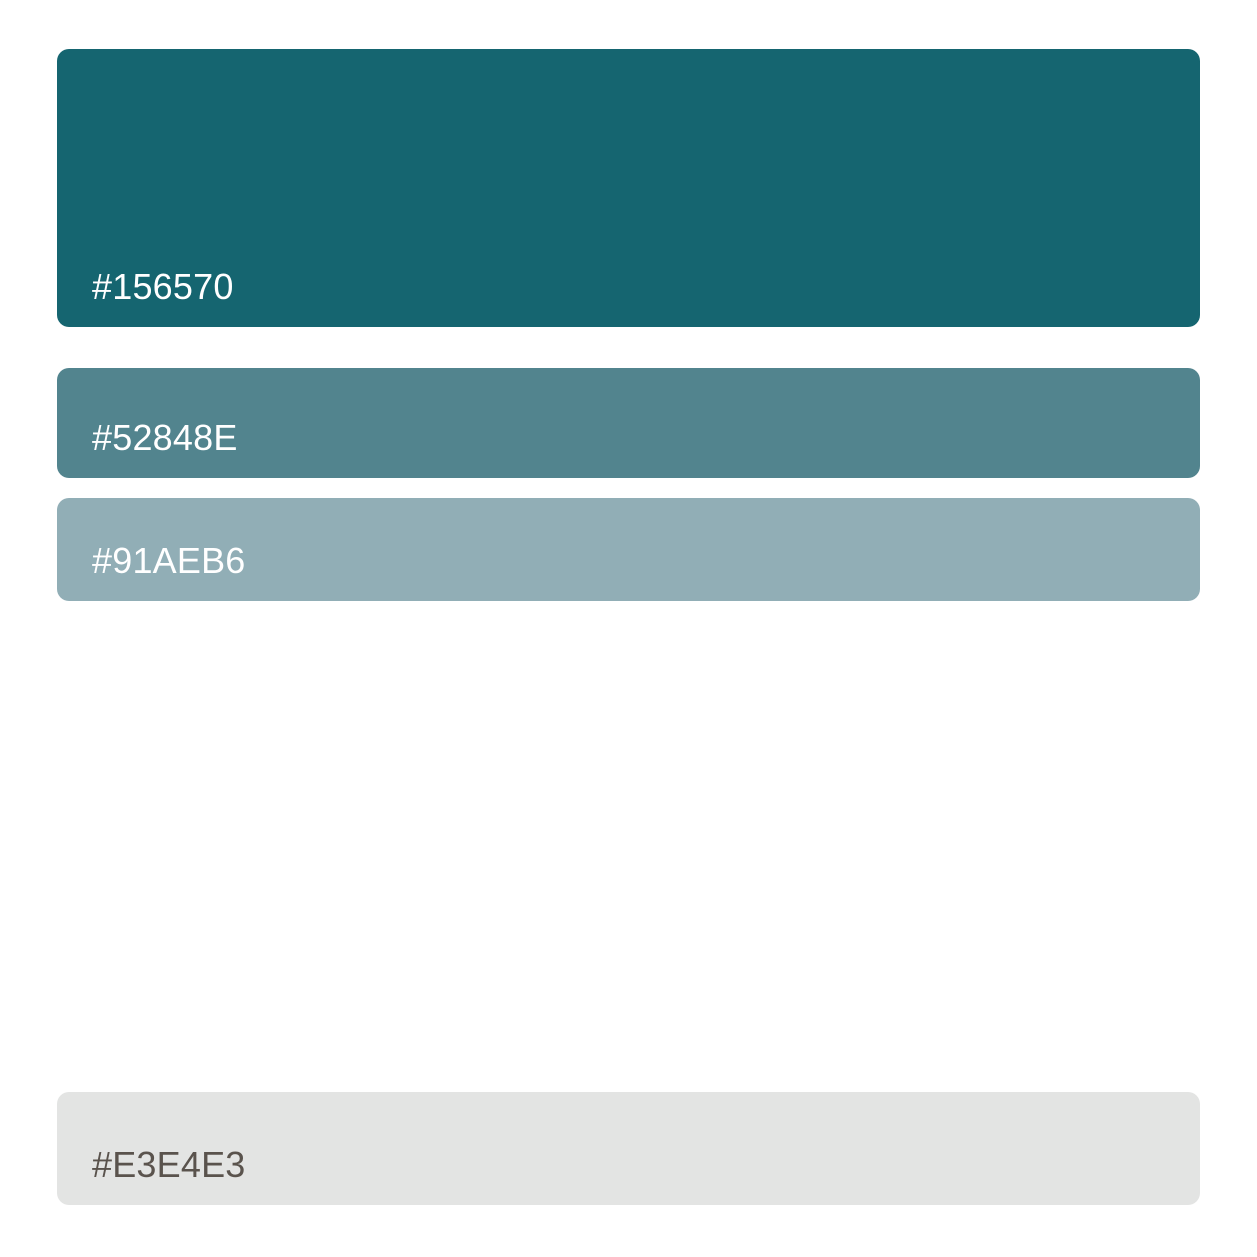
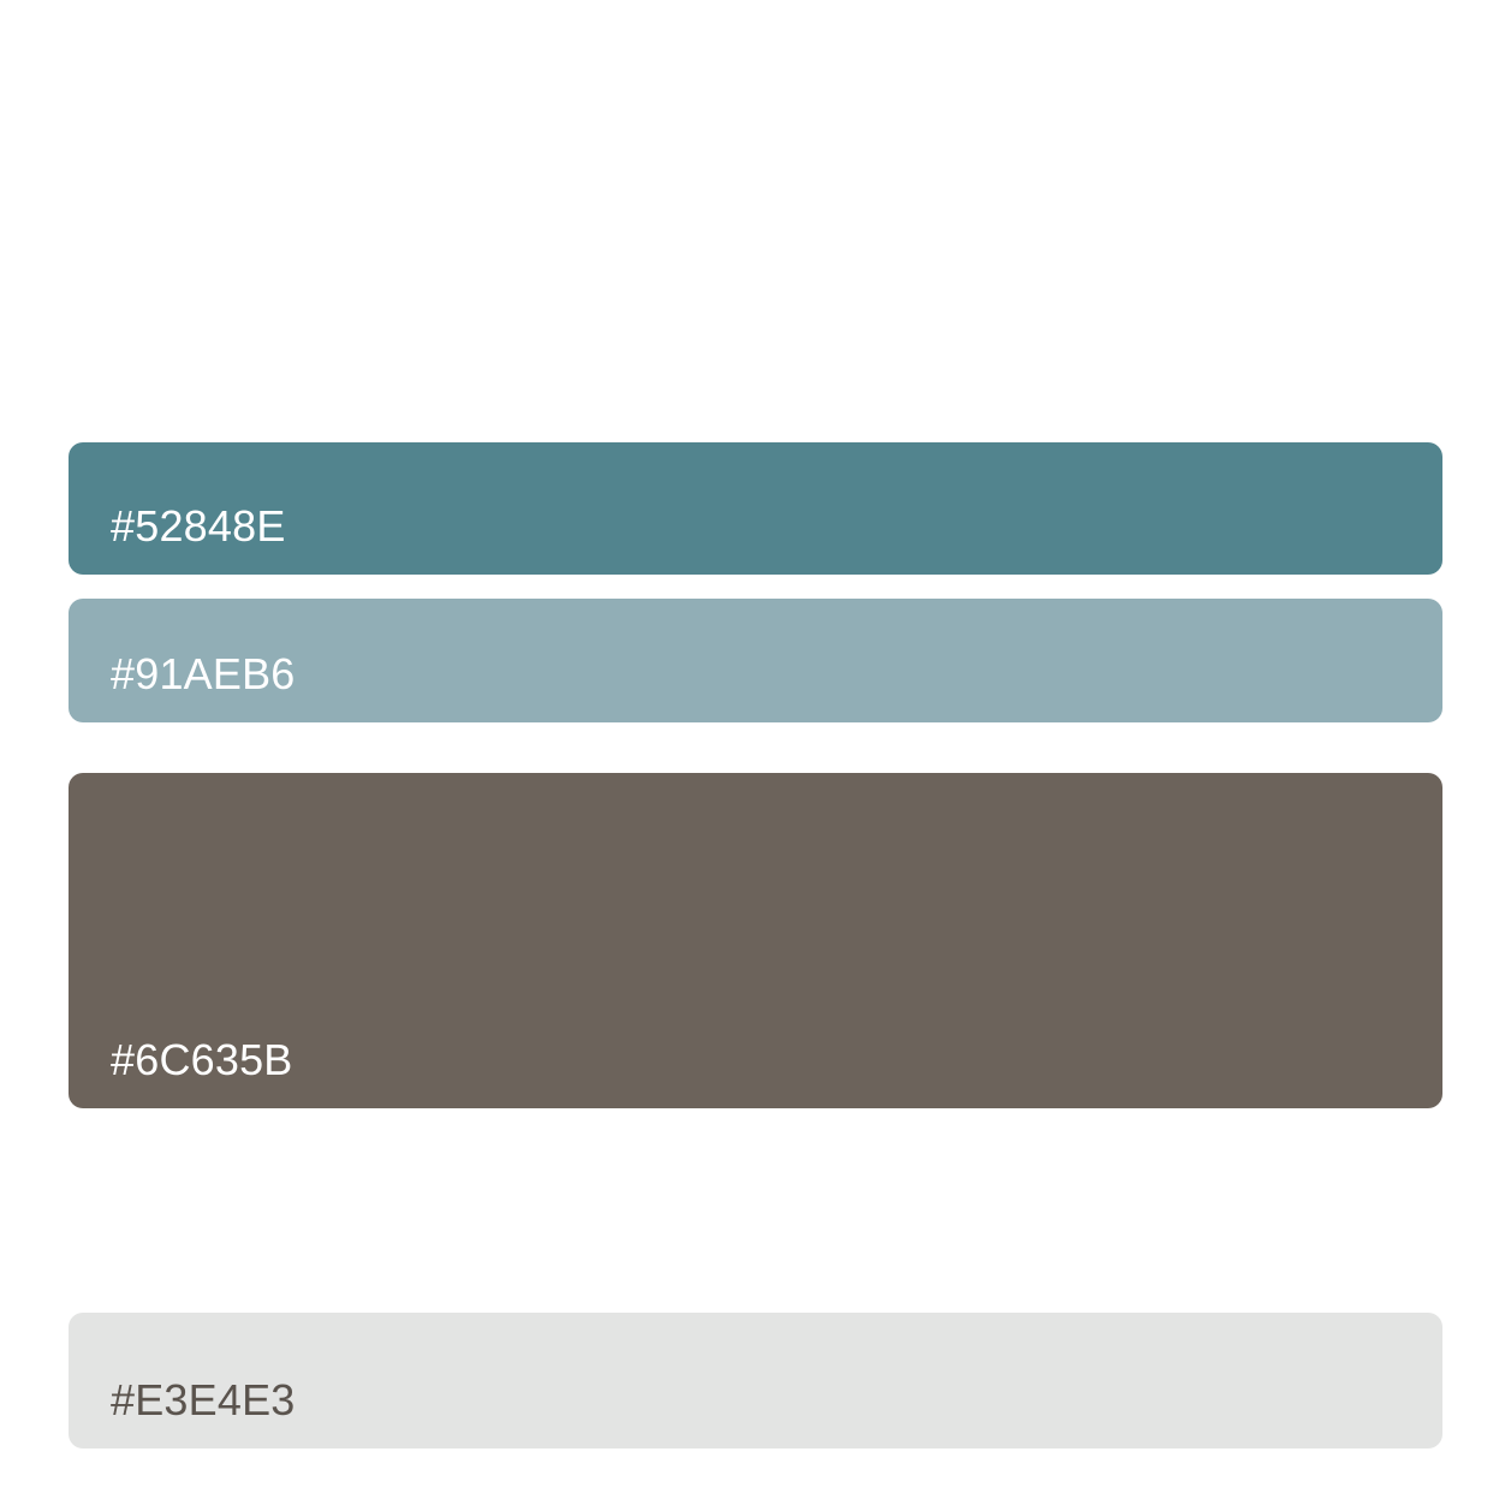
- #156570
  #52848E
  #91AEB6
+ #6C635B
  #E3E4E3
